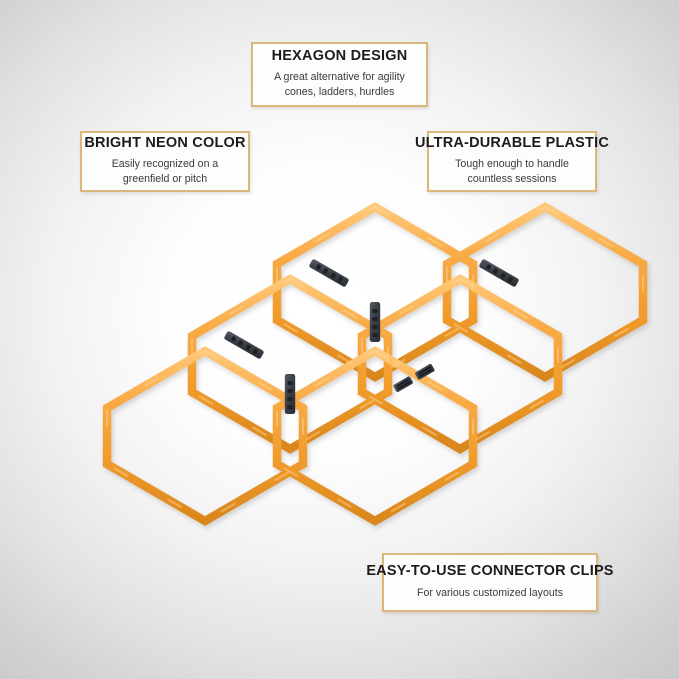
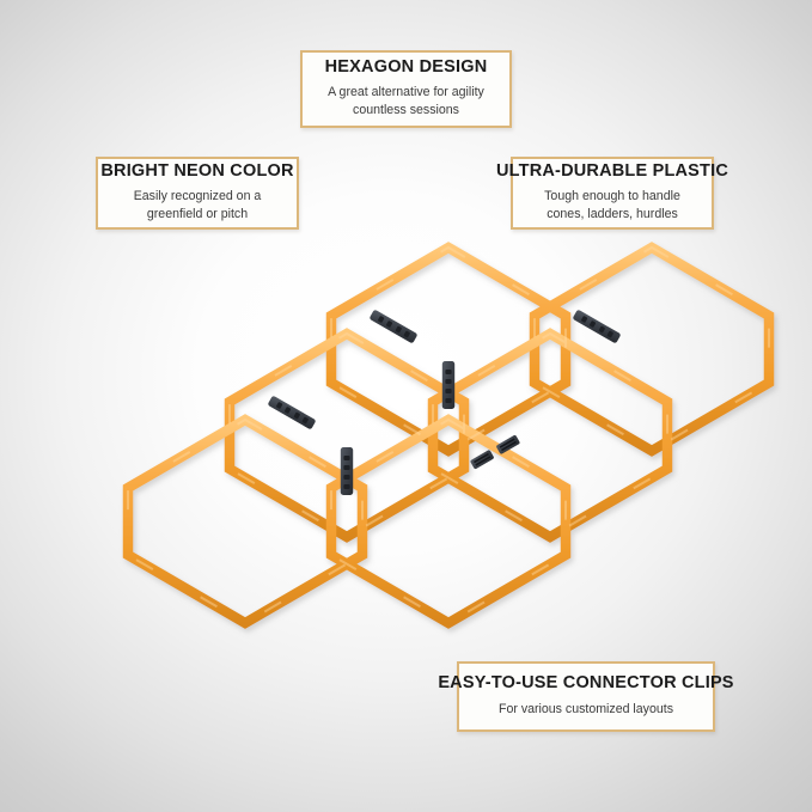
  HEXAGON DESIGN
  A great alternative for agility
- cones, ladders, hurdles
+ countless sessions
  BRIGHT NEON COLOR
  Easily recognized on a
  greenfield or pitch
  ULTRA-DURABLE PLASTIC
  Tough enough to handle
- countless sessions
+ cones, ladders, hurdles
  EASY-TO-USE CONNECTOR CLIPS
  For various customized layouts
